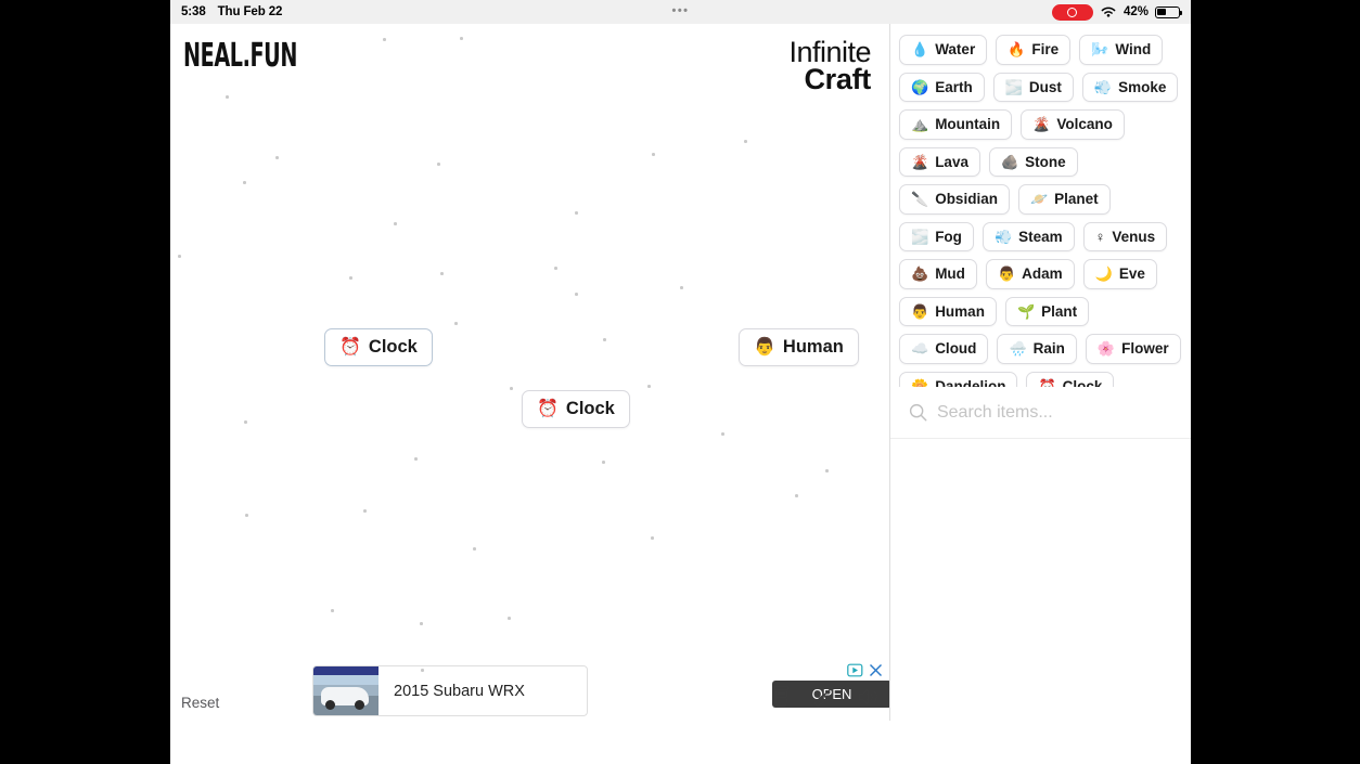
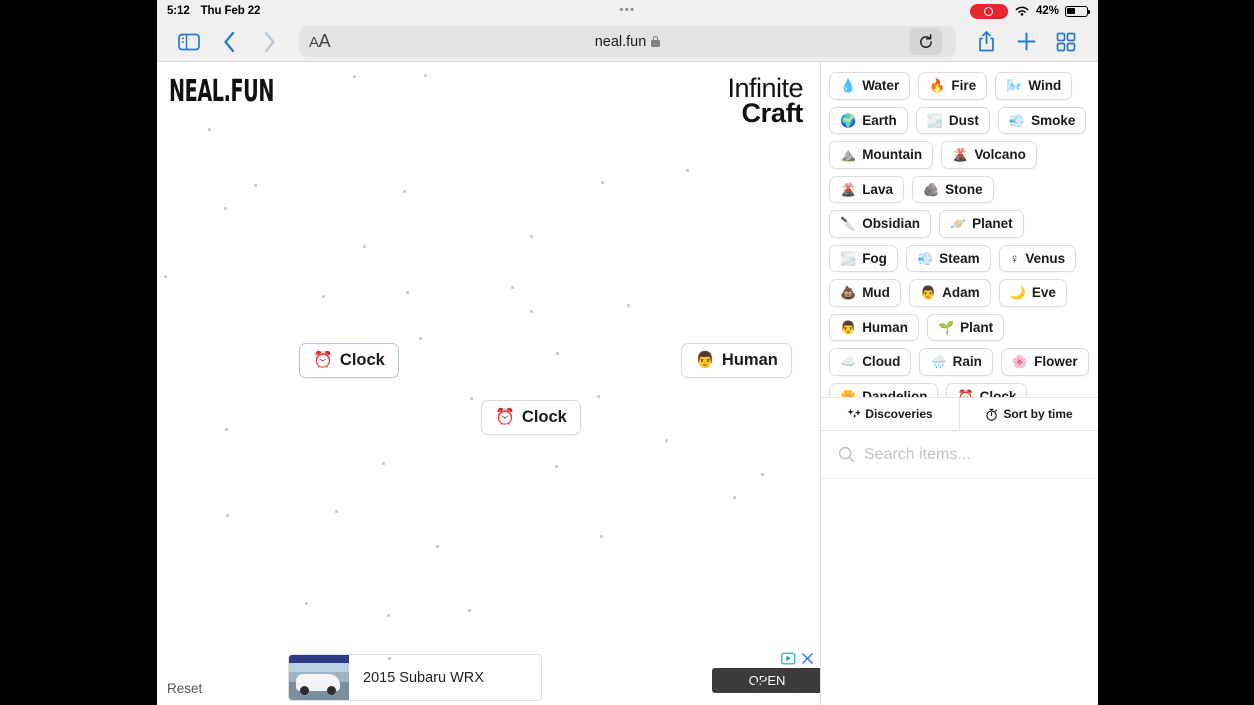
- 5:38
+ 5:12
  Thu Feb 22
  •••
  42%
+ AA
+ neal.fun
  NEAL.FUN
  Infinite
  Craft
  Reset
  2015 Subaru WRX
  OPEN
  ⏰
  Clock
  ⏰
  Clock
  👨
  Human
  💧
  Water
  🔥
  Fire
  🌬️
  Wind
  🌍
  Earth
  🌫️
  Dust
  💨
  Smoke
  ⛰️
  Mountain
  🌋
  Volcano
  🌋
  Lava
  🪨
  Stone
  🔪
  Obsidian
  🪐
  Planet
  🌫️
  Fog
  💨
  Steam
  ♀
  Venus
  💩
  Mud
  👨
  Adam
  🌙
  Eve
  👨
  Human
  🌱
  Plant
  ☁️
  Cloud
  🌧️
  Rain
  🌸
  Flower
  🌼
  Dandelion
  ⏰
  Clock
+ Discoveries
+ Sort by time
  Search items...
